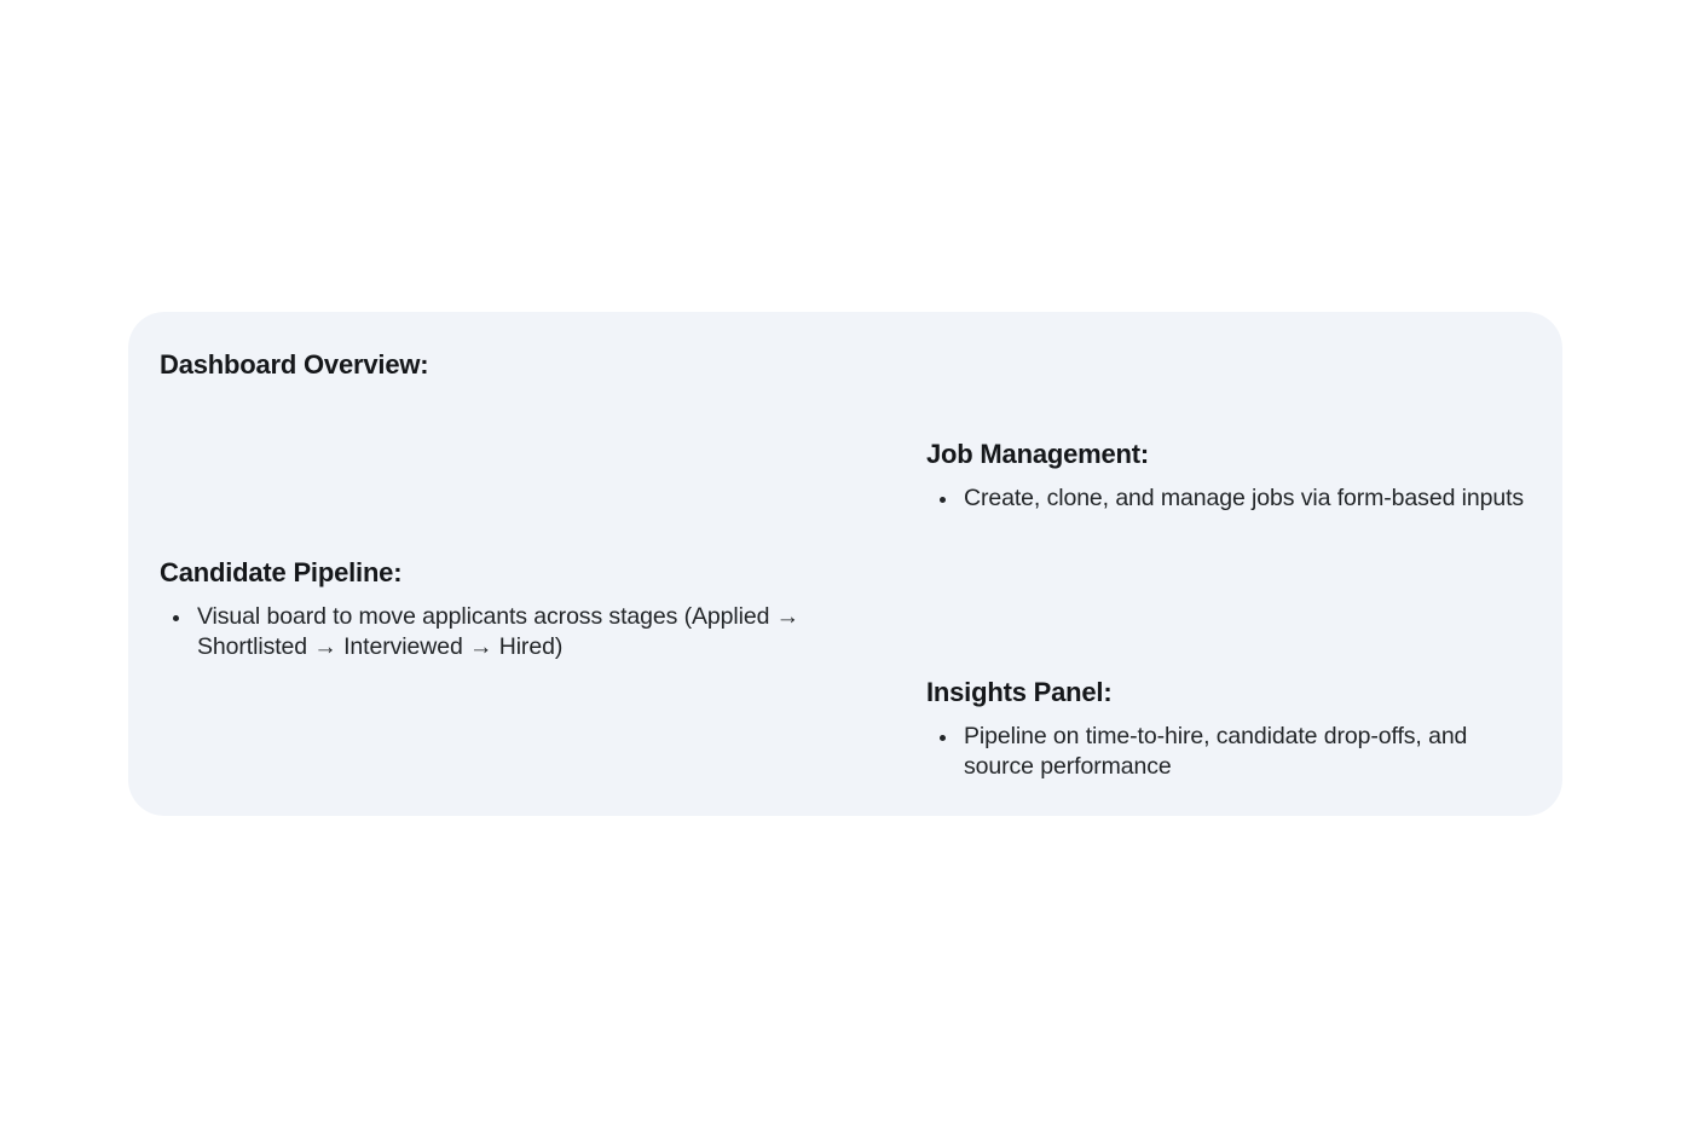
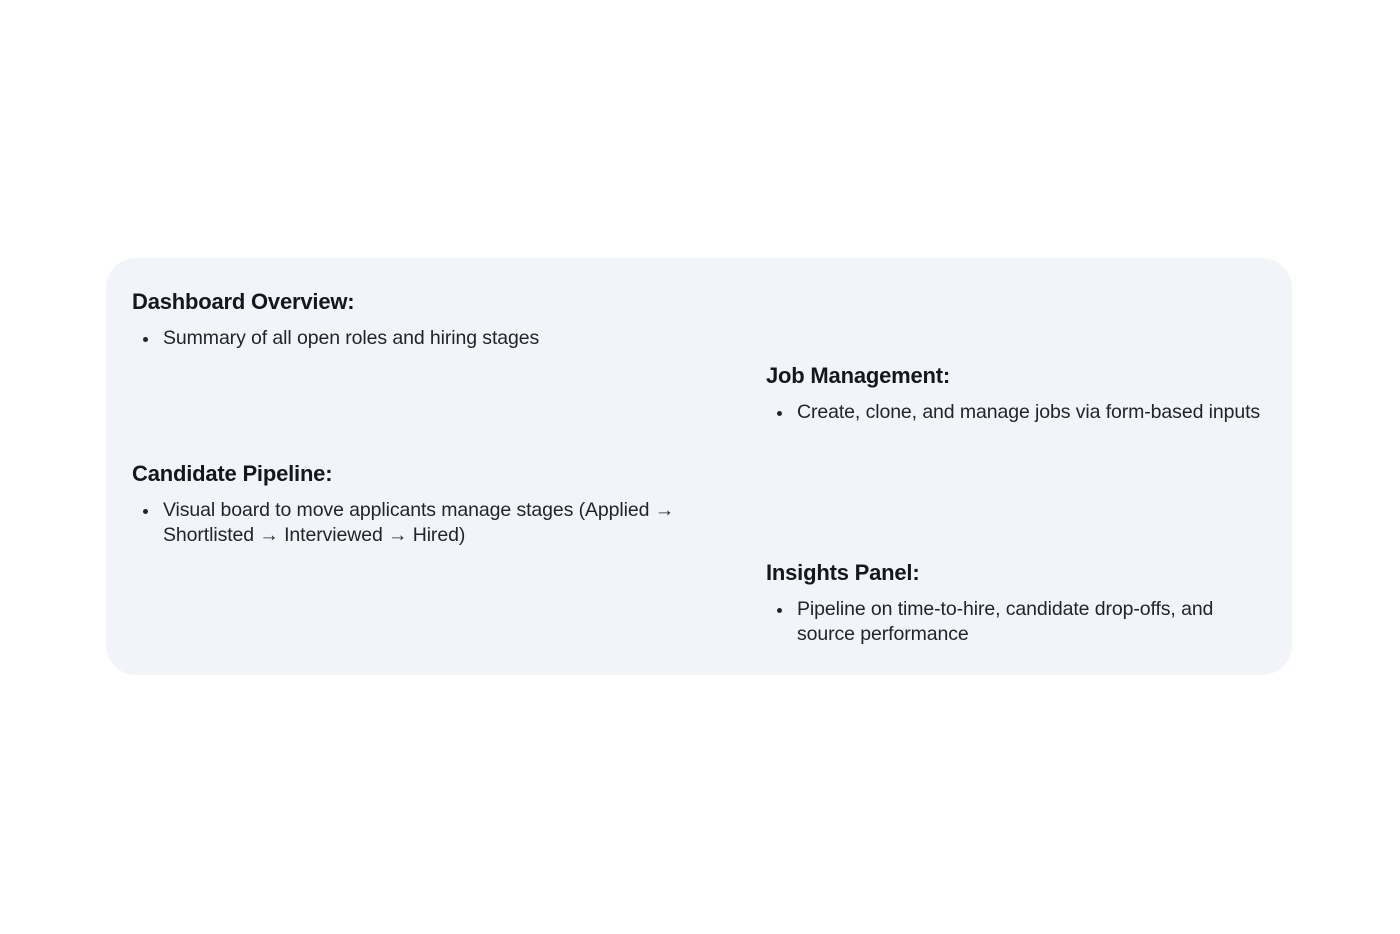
  Dashboard Overview:
+ Summary of all open roles and hiring stages
  Job Management:
  Create, clone, and manage jobs via form-based inputs
  Candidate Pipeline:
- Visual board to move applicants across stages (Applied → Shortlisted → Interviewed → Hired)
+ Visual board to move applicants manage stages (Applied → Shortlisted → Interviewed → Hired)
  Insights Panel:
  Pipeline on time-to-hire, candidate drop-offs, and source performance
